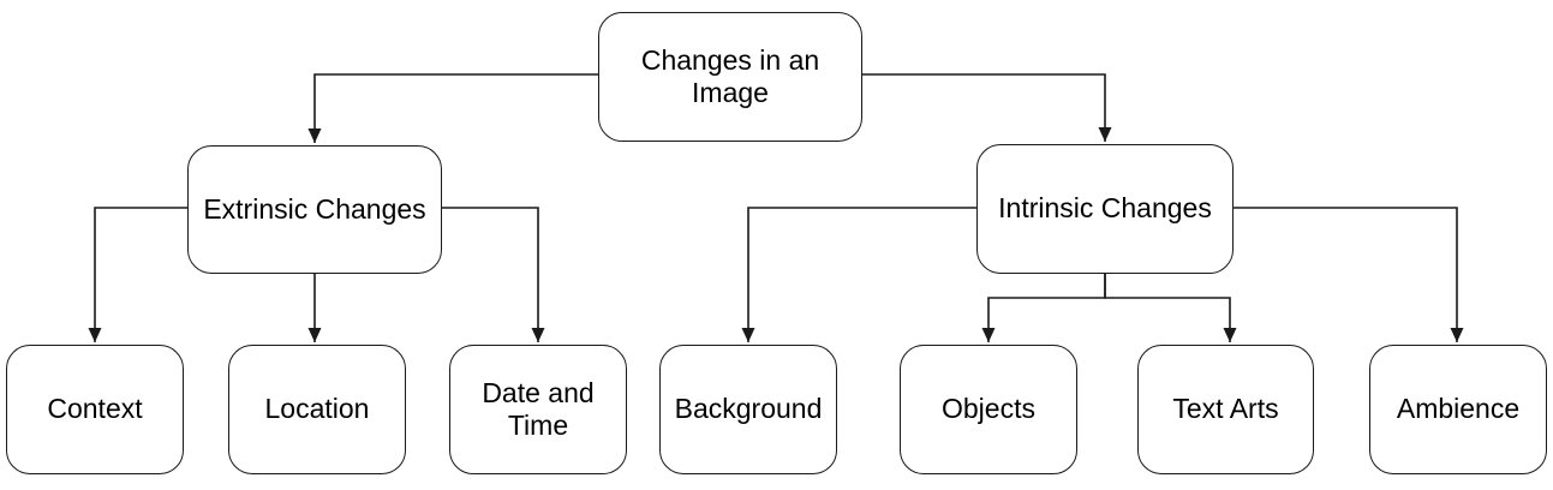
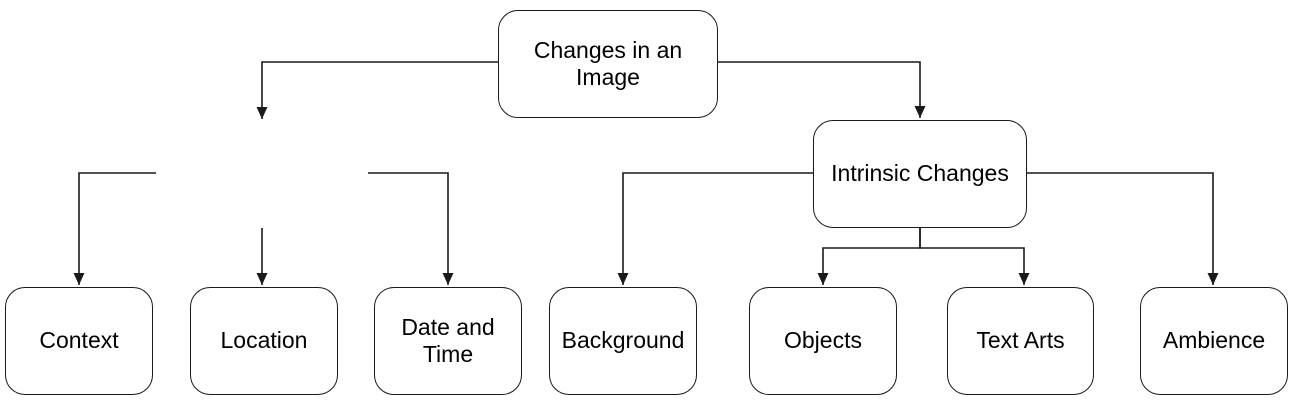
  Changes in an Image
- Extrinsic Changes
  Intrinsic Changes
  Context
  Location
  Date and Time
  Background
  Objects
  Text Arts
  Ambience
